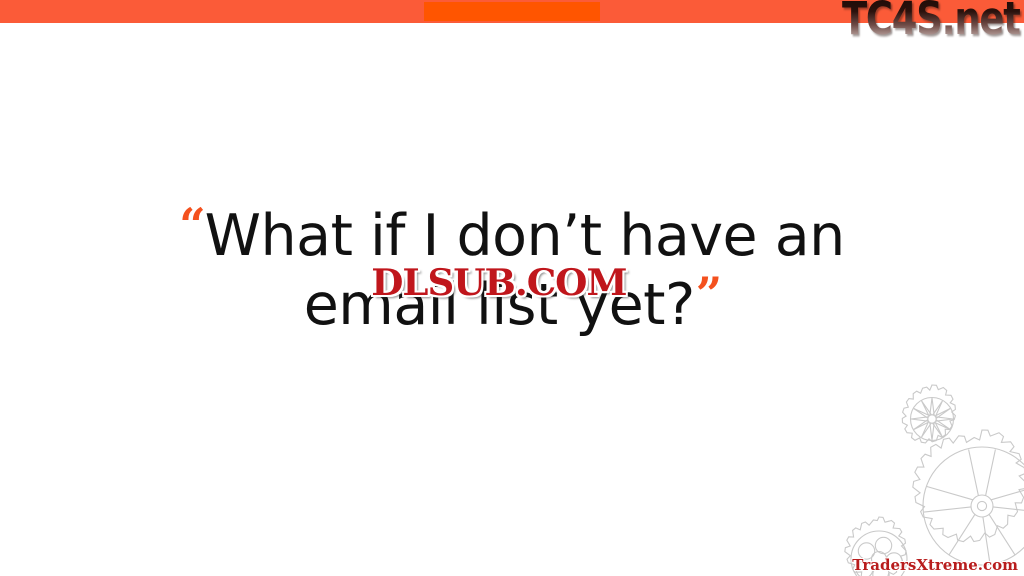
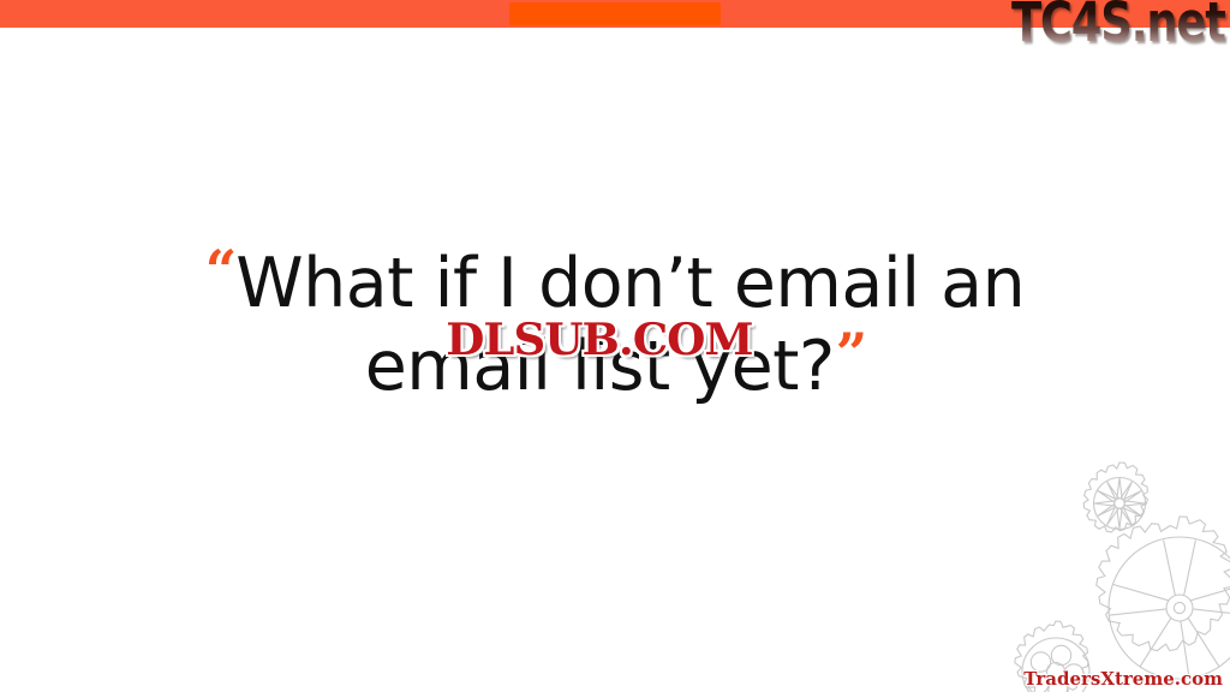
  TC4S.net
- “What if I don’t have an
+ “What if I don’t email an
  email list yet?”
  DLSUB.COM
  TradersXtreme.com
